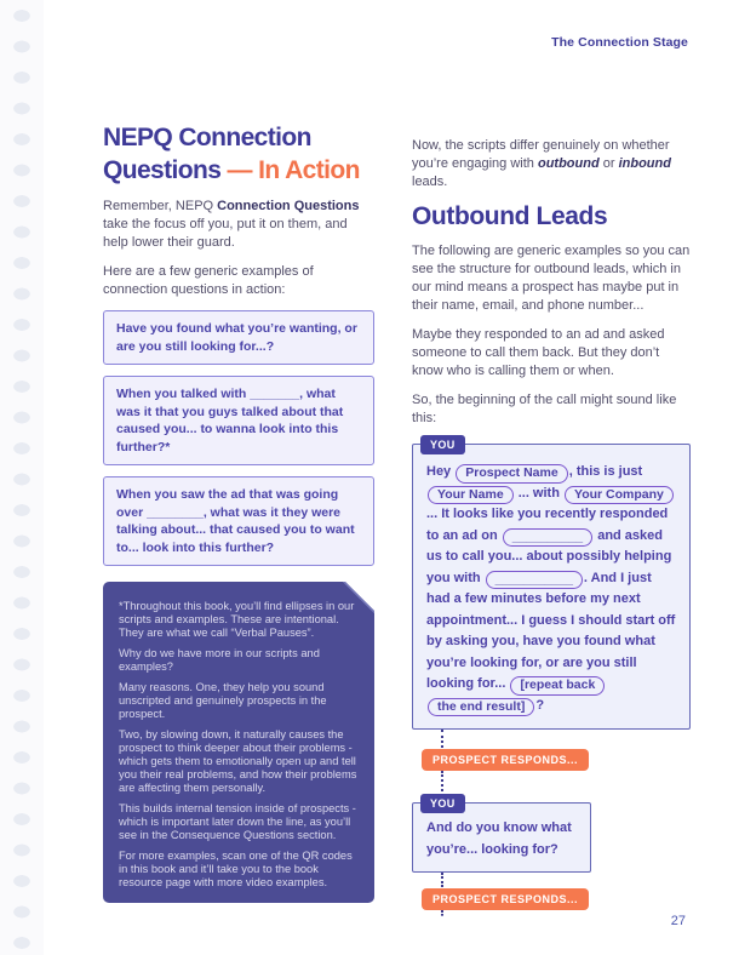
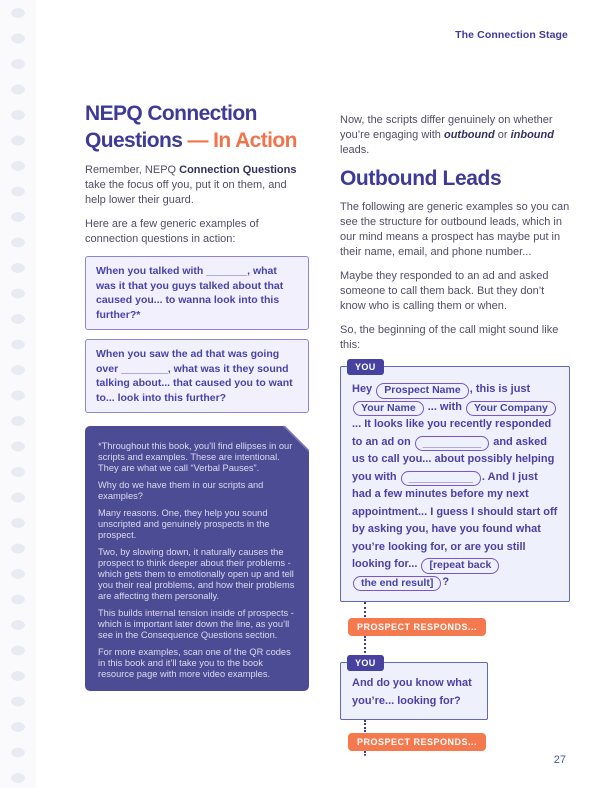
  The Connection Stage
  NEPQ Connection
  Questions — In Action
  Remember, NEPQ Connection Questions take the focus off you, put it on them, and help lower their guard.
  Here are a few generic examples of connection questions in action:
- Have you found what you’re wanting, or are you still looking for...?
  When you talked with _______, what was it that you guys talked about that caused you... to wanna look into this further?*
- When you saw the ad that was going over ________, what was it they were talking about... that caused you to want to... look into this further?
+ When you saw the ad that was going over ________, what was it they sound talking about... that caused you to want to... look into this further?
  *Throughout this book, you’ll find ellipses in o scripts and examples. These are intentional. They are what we call “Verbal Pauses”.
- Why do we have more in our scripts and examples?
+ Why do we have them in our scripts and examples?
  Many reasons. One, they help you sound unscripted and genuinely prospects in the prospect.
  Two, by slowing down, it naturally causes the prospect to think deeper about their problems - which gets them to emotionally open up and tell you their real problems, and how their problems are affecting them personally.
  This builds internal tension inside of prospects - which is important later down the line, as you’ll see in the Consequence Questions section.
  For more examples, scan one of the QR codes in this book and it’ll take you to the book resource page with more video examples.
  Now, the scripts differ genuinely on whether you’re engaging with outbound or inbound leads.
  Outbound Leads
  The following are generic examples so you can see the structure for outbound leads, which in our mind means a prospect has maybe put in their name, email, and phone number...
  Maybe they responded to an ad and asked someone to call them back. But they don’t know who is calling them or when.
  So, the beginning of the call might sound like this:
  YOU
  Hey Prospect Name , this is just Your Name ... with Your Company ... It looks like you recently responded to an ad on __________ and asked us to call you... about possibly helping you with ___________ . And I just had a few minutes before my next appointment... I guess I should start off by asking you, have you found what you’re looking for, or are you still looking for... [repeat back the end result] ?
  PROSPECT RESPONDS...
  YOU
  And do you know what you’re... looking for?
  PROSPECT RESPONDS...
  27
